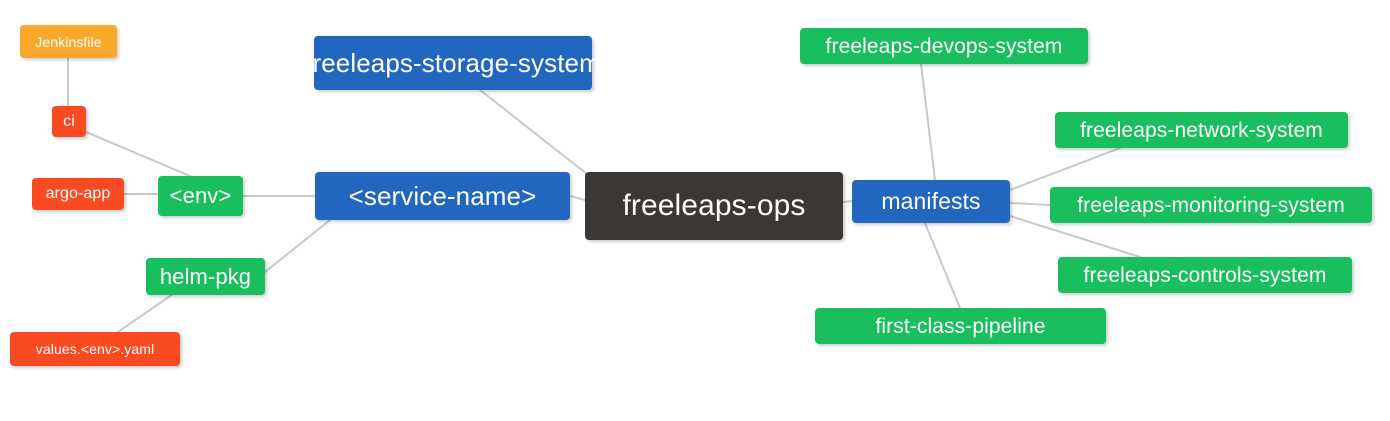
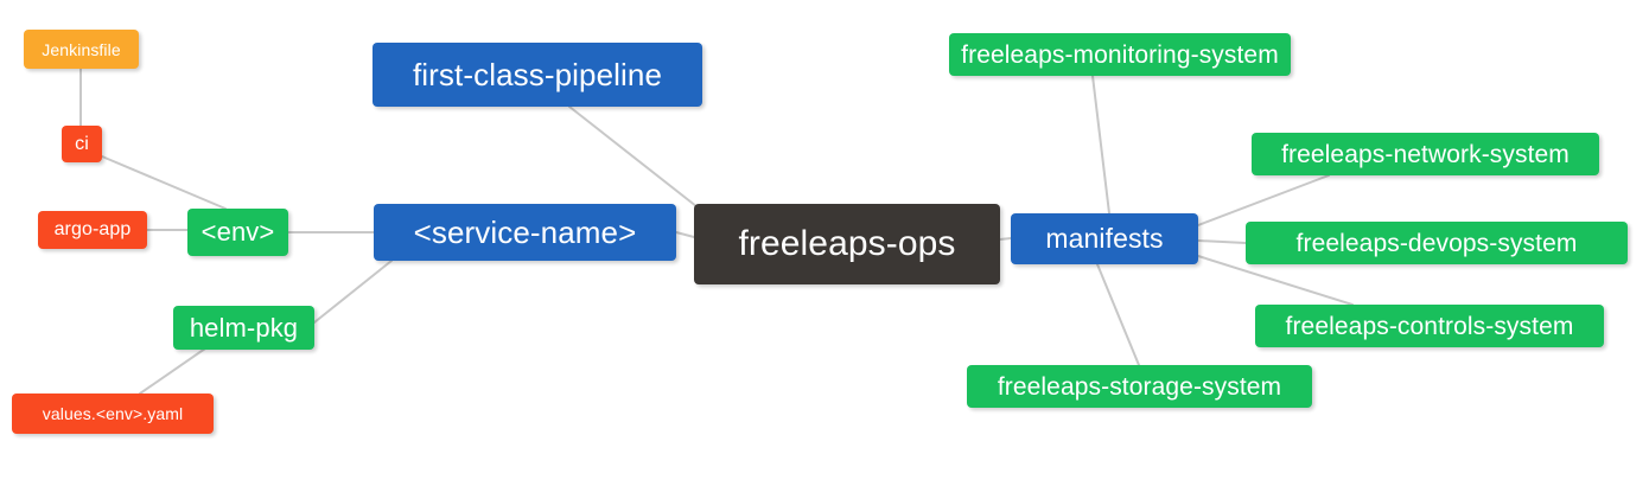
  freeleaps-ops
  <service-name>
- freeleaps-storage-system
+ first-class-pipeline
  manifests
  <env>
  helm-pkg
  ci
  Jenkinsfile
  argo-app
  values.<env>.yaml
- freeleaps-devops-system
+ freeleaps-monitoring-system
  freeleaps-network-system
- freeleaps-monitoring-system
+ freeleaps-devops-system
  freeleaps-controls-system
- first-class-pipeline
+ freeleaps-storage-system
